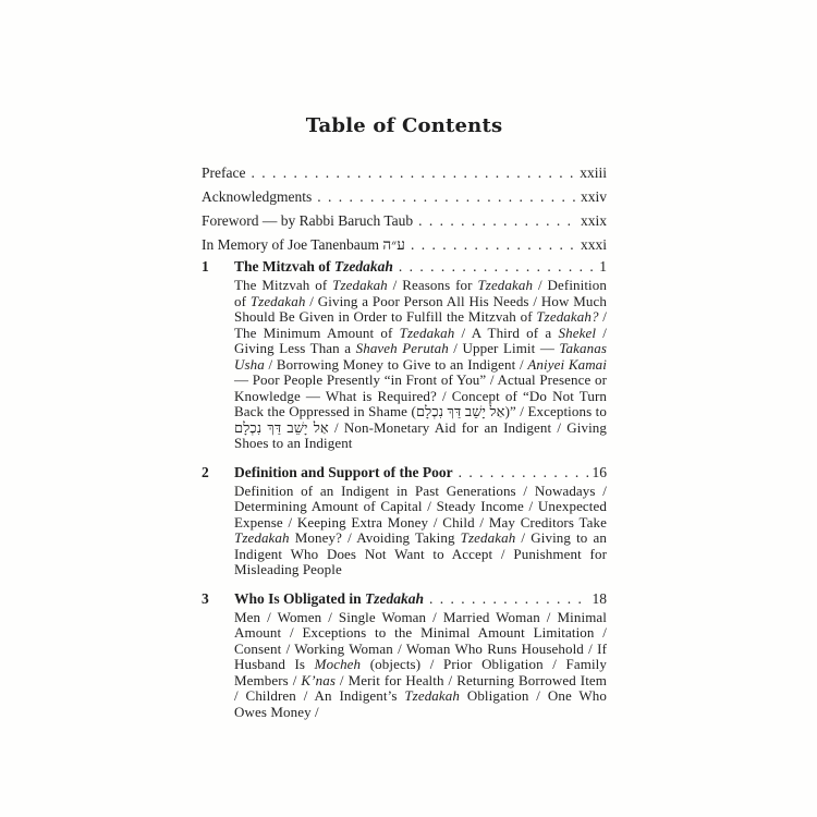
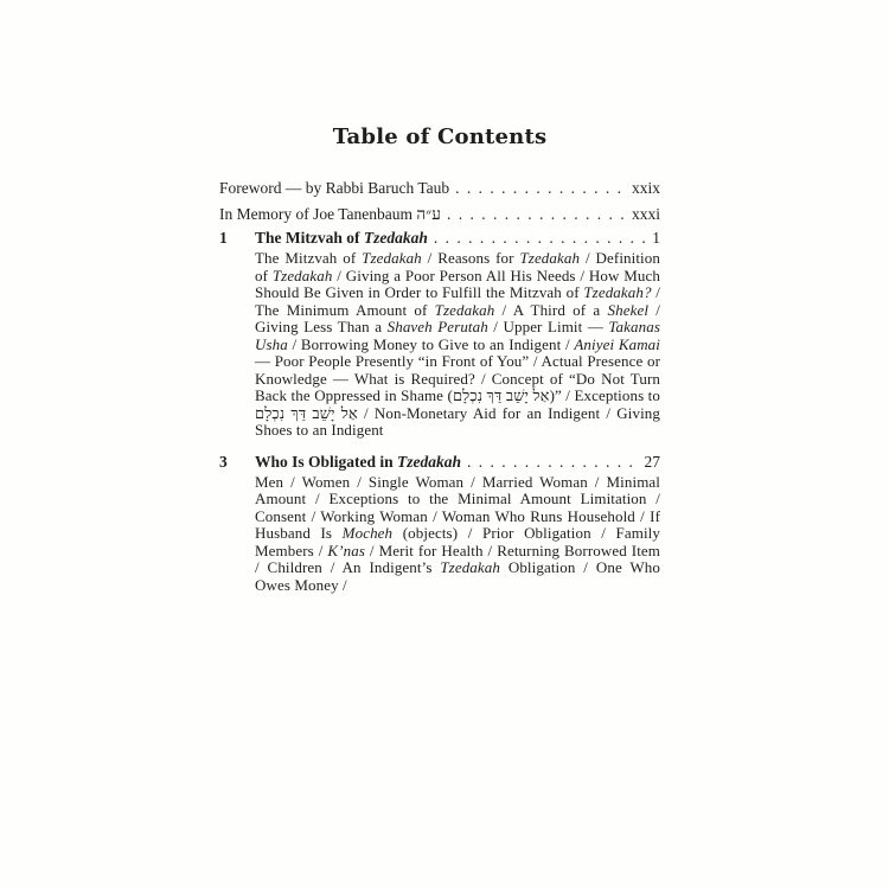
  Table of Contents
- Preface
- xxiii
- Acknowledgments
- xxiv
  Foreword — by Rabbi Baruch Taub
  xxix
  In Memory of Joe Tanenbaum ע״ה
  xxxi
  1
  The Mitzvah of Tzedakah
  1
  The Mitzvah of Tzedakah / Reasons for Tzedakah / Definition of Tzedakah / Giving a Poor Person All His Needs / How Much Should Be Given in Order to Fulfill the Mitzvah of Tzedakah? / The Minimum Amount of Tzedakah / A Third of a Shekel / Giving Less Than a Shaveh Perutah / Upper Limit — Takanas Usha / Borrowing Money to Give to an Indigent / Aniyei Kamai — Poor People Presently “in Front of You” / Actual Presence or Knowledge — What is Required? / Concept of “Do Not Turn Back the Oppressed in Shame (אַל יָשֵׁב דַּךְ נִכְלָם)” / Exceptions to אַל יָשֵׁב דַּךְ נִכְלָם / Non-Monetary Aid for an Indigent / Giving Shoes to an Indigent
- 2
- Definition and Support of the Poor
- 16
- Definition of an Indigent in Past Generations / Nowadays / Determining Amount of Capital / Steady Income / Unexpected Expense / Keeping Extra Money / Child / May Creditors Take Tzedakah Money? / Avoiding Taking Tzedakah / Giving to an Indigent Who Does Not Want to Accept / Punishment for Misleading People
  3
  Who Is Obligated in Tzedakah
- 18
+ 27
  Men / Women / Single Woman / Married Woman / Minimal Amount / Exceptions to the Minimal Amount Limitation / Consent / Working Woman / Woman Who Runs Household / If Husband Is Mocheh (objects) / Prior Obligation / Family Members / K’nas / Merit for Health / Returning Borrowed Item / Children / An Indigent’s Tzedakah Obligation / One Who Owes Money /
